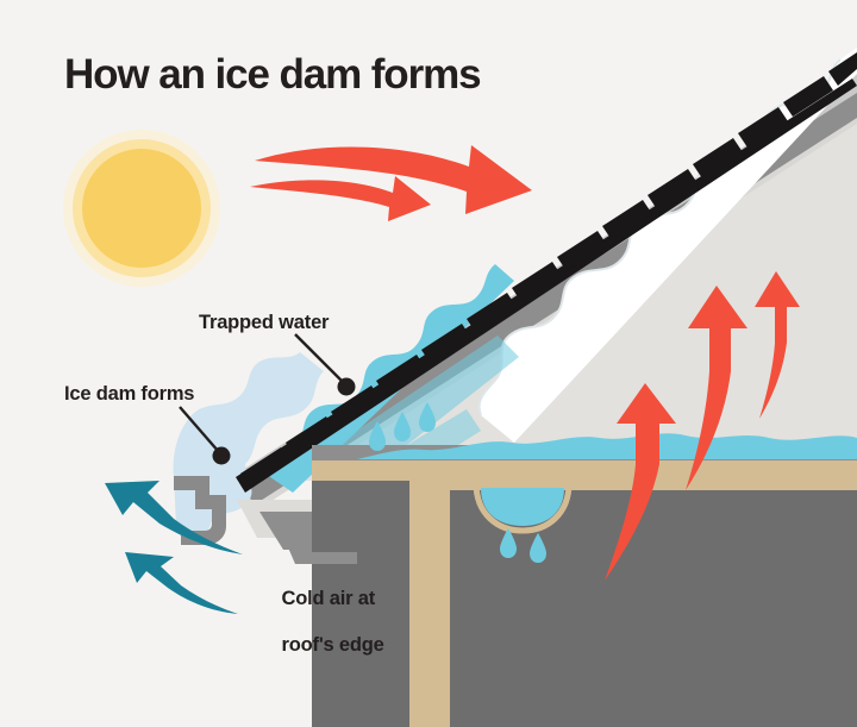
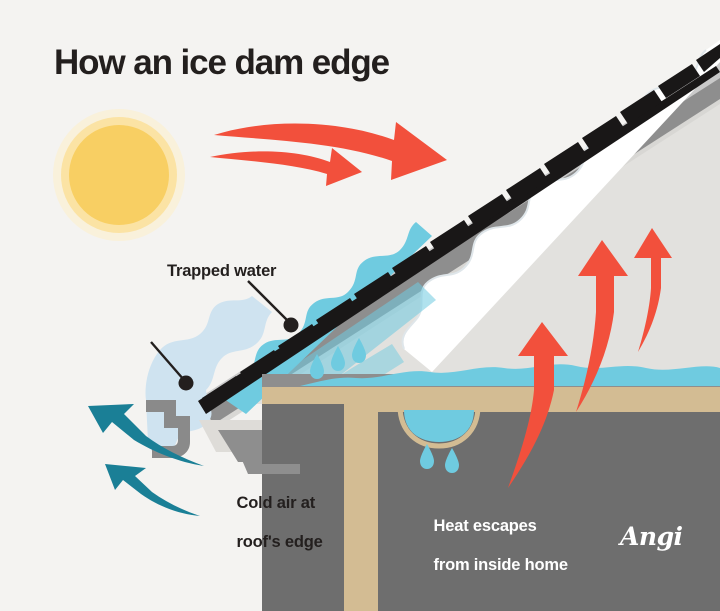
- How an ice dam forms
+ How an ice dam edge
  Trapped water
- Ice dam forms
  Cold air at
  roof's edge
+ Heat escapes
+ from inside home
+ Angi
